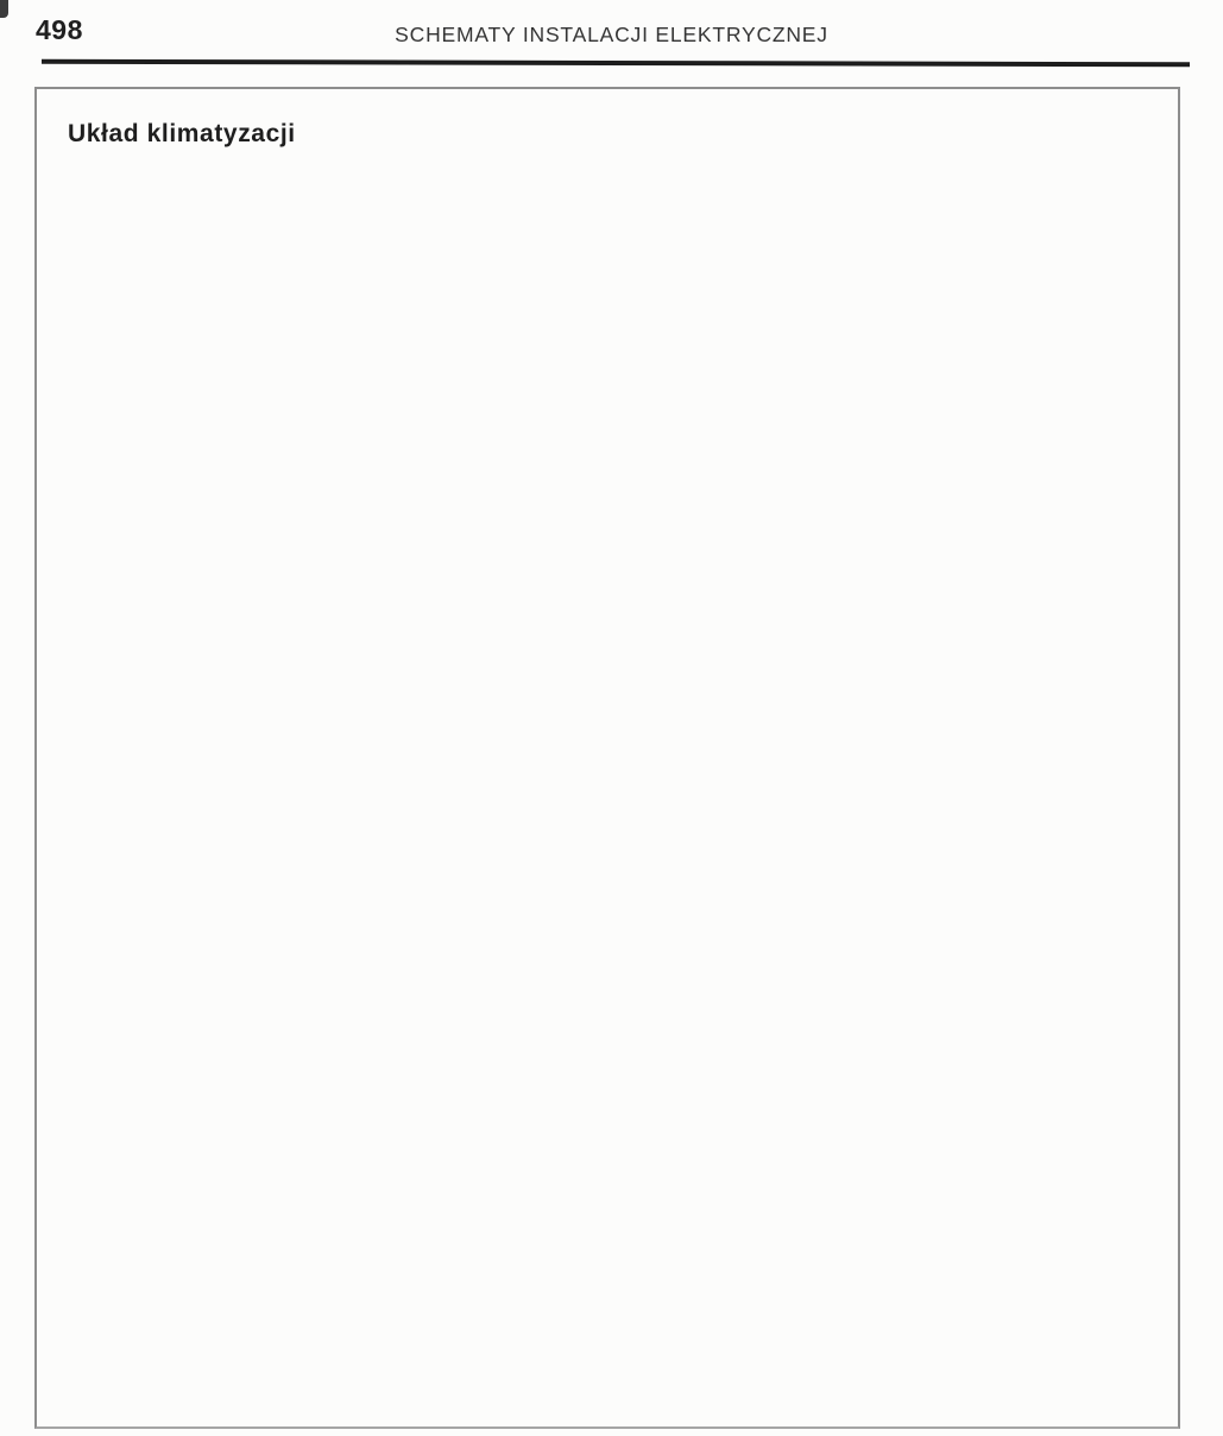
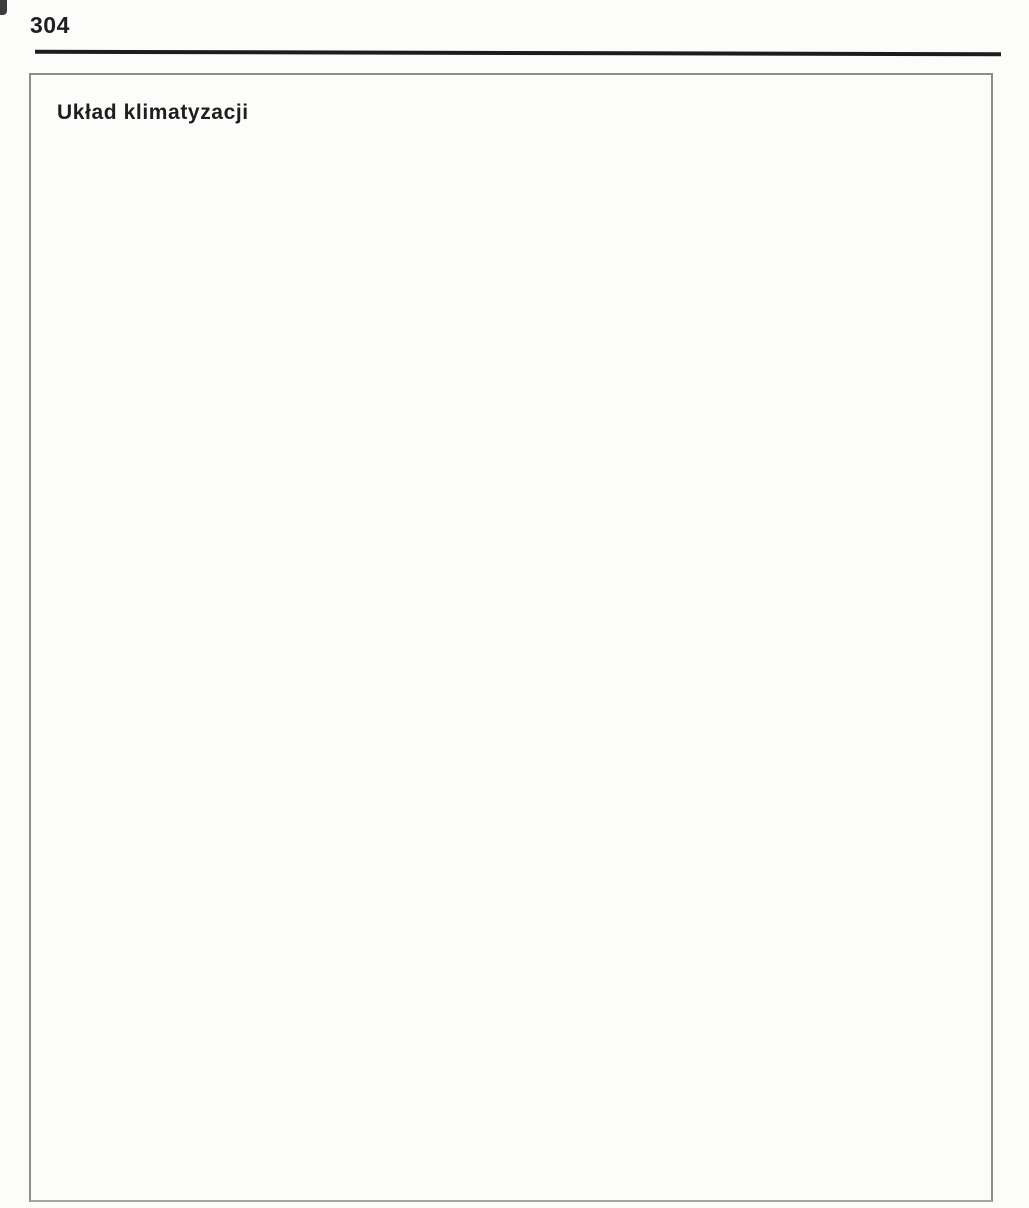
- 498
+ 304
- SCHEMATY INSTALACJI ELEKTRYCZNEJ
  Układ klimatyzacji
